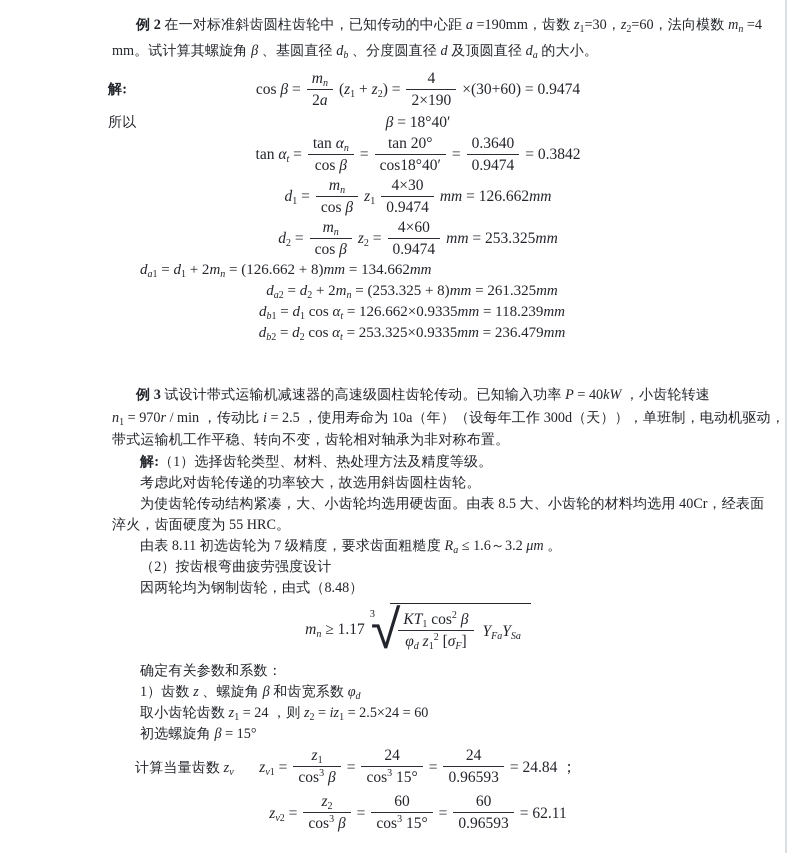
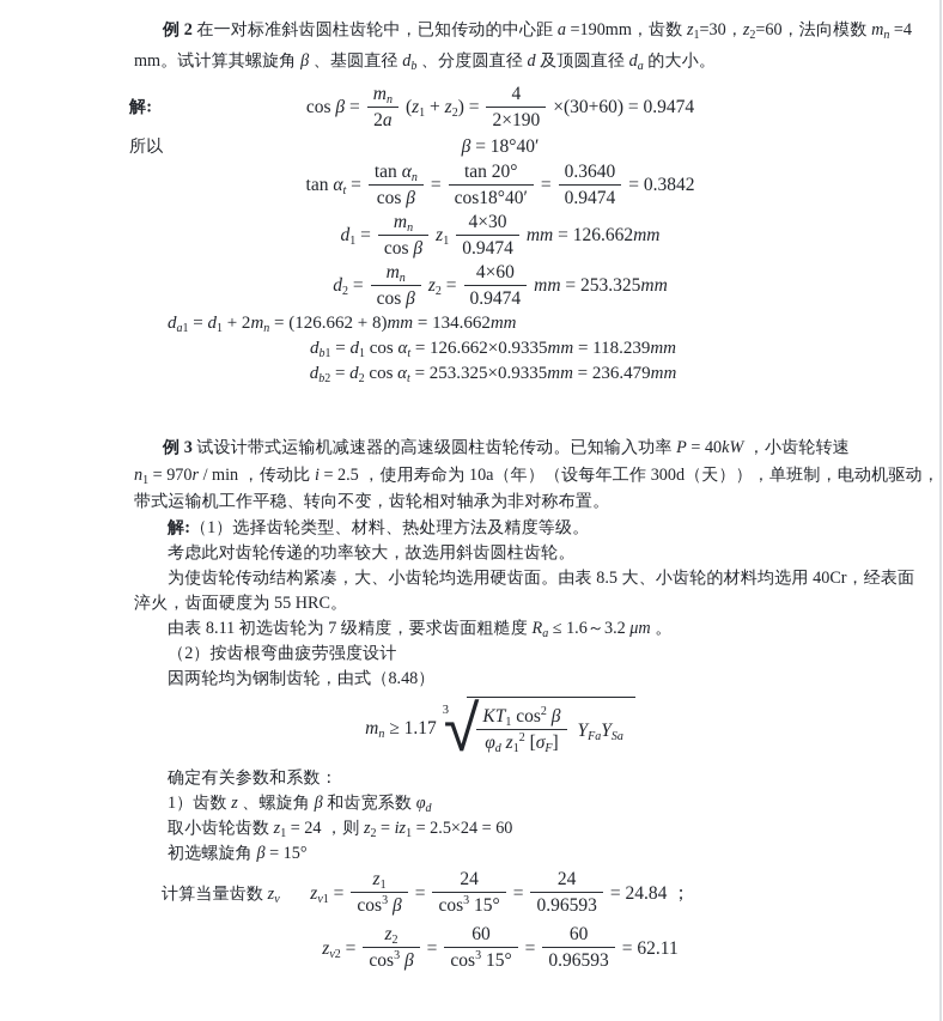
  例 2 在一对标准斜齿圆柱齿轮中，已知传动的中心距 a =190mm，齿数 z1=30，z2=60，法向模数 mn =4
  mm。试计算其螺旋角 β 、基圆直径 db 、分度圆直径 d 及顶圆直径 da 的大小。
  解:
  cos β =
  mn
  2a
  (z1 + z2) =
  4
  2×190
  ×(30+60) = 0.9474
  所以
  β = 18°40′
  tan αt =
  tan αn
  cos β
  =
  tan 20°
  cos18°40′
  =
  0.3640
  0.9474
  = 0.3842
  d1 =
  mn
  cos β
  z1
  4×30
  0.9474
  mm = 126.662mm
  d2 =
  mn
  cos β
  z2 =
  4×60
  0.9474
  mm = 253.325mm
  da1 = d1 + 2mn = (126.662 + 8)mm = 134.662mm
- da2 = d2 + 2mn = (253.325 + 8)mm = 261.325mm
  db1 = d1 cos αt = 126.662×0.9335mm = 118.239mm
  db2 = d2 cos αt = 253.325×0.9335mm = 236.479mm
  例 3 试设计带式运输机减速器的高速级圆柱齿轮传动。已知输入功率 P = 40kW ，小齿轮转速
  n1 = 970r / min ，传动比 i = 2.5 ，使用寿命为 10a（年）（设每年工作 300d（天）），单班制，电动机驱动，
  带式运输机工作平稳、转向不变，齿轮相对轴承为非对称布置。
  解:（1）选择齿轮类型、材料、热处理方法及精度等级。
  考虑此对齿轮传递的功率较大，故选用斜齿圆柱齿轮。
  为使齿轮传动结构紧凑，大、小齿轮均选用硬齿面。由表 8.5 大、小齿轮的材料均选用 40Cr，经表面
  淬火，齿面硬度为 55 HRC。
  由表 8.11 初选齿轮为 7 级精度，要求齿面粗糙度 Ra ≤ 1.6～3.2 μm 。
  （2）按齿根弯曲疲劳强度设计
  因两轮均为钢制齿轮，由式（8.48）
  mn ≥ 1.17
  3
  √
  KT1 cos2 β
  φd z12 [σF]
  YFaYSa
  确定有关参数和系数：
  1）齿数 z 、螺旋角 β 和齿宽系数 φd
  取小齿轮齿数 z1 = 24 ，则 z2 = iz1 = 2.5×24 = 60
  初选螺旋角 β = 15°
  计算当量齿数 zv
  zv1 =
  z1
  cos3 β
  =
  24
  cos3 15°
  =
  24
  0.96593
  = 24.84 ；
  zv2 =
  z2
  cos3 β
  =
  60
  cos3 15°
  =
  60
  0.96593
  = 62.11
